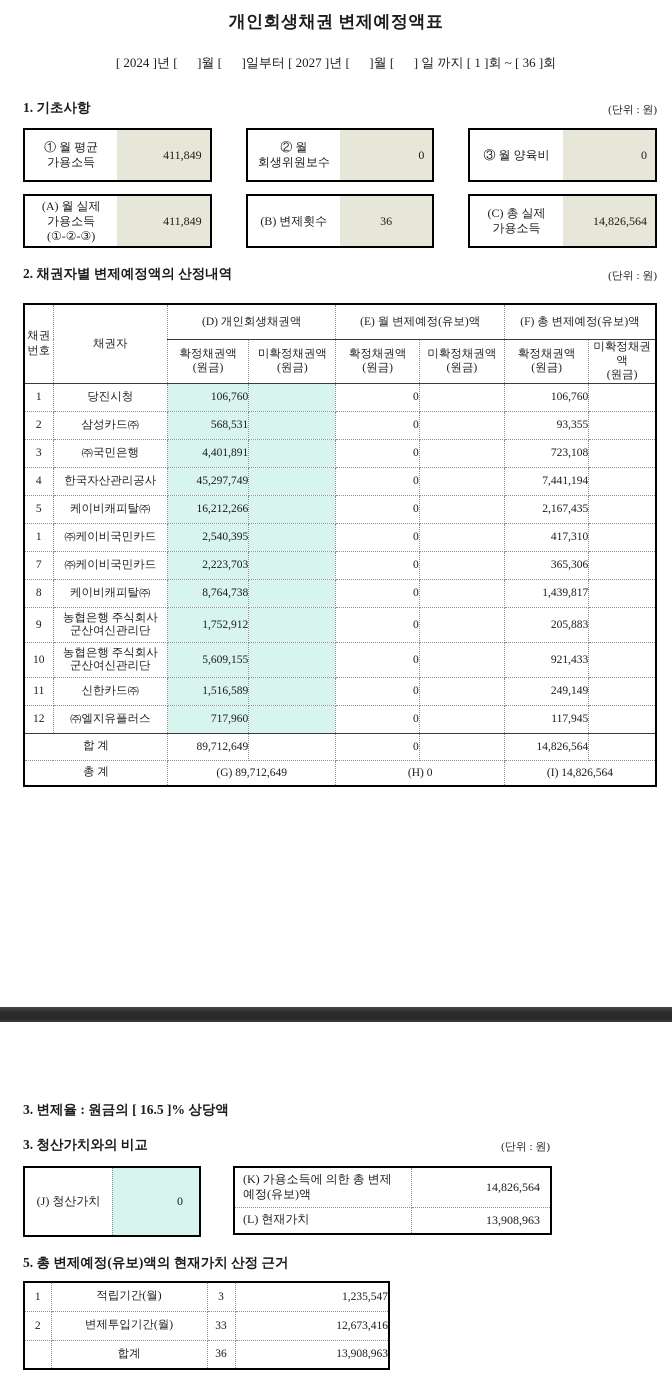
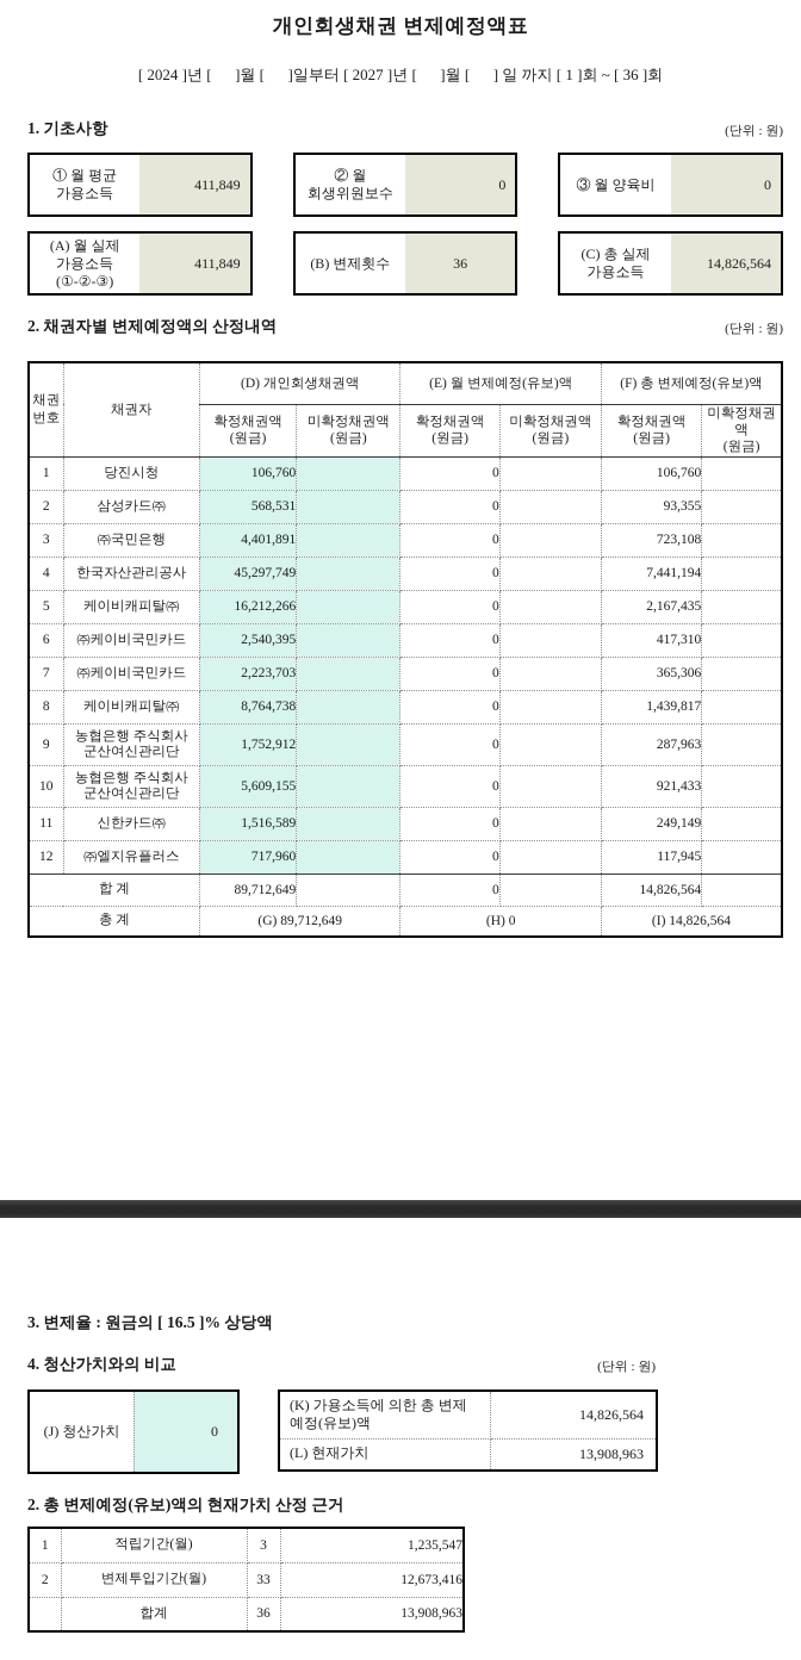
  개인회생채권 변제예정액표
  [ 2024 ]년 [ ]월 [ ]일부터 [ 2027 ]년 [ ]월 [ ] 일 까지 [ 1 ]회 ~ [ 36 ]회
  1. 기초사항
  (단위 : 원)
  ① 월 평균
  가용소득
  411,849
  ② 월
  회생위원보수
  0
  ③ 월 양육비
  0
  (A) 월 실제
  가용소득
  (①-②-③)
  411,849
  (B) 변제횟수
  36
  (C) 총 실제
  가용소득
  14,826,564
  2. 채권자별 변제예정액의 산정내역
  (단위 : 원)
  채권 번호	채권자	(D) 개인회생채권액	(E) 월 변제예정(유보)액	(F) 총 변제예정(유보)액
  확정채권액 (원금)	미확정채권액 (원금)	확정채권액 (원금)	미확정채권액 (원금)	확정채권액 (원금)	미확정채권액 (원금)
  1	당진시청	106,760		0		106,760
  2	삼성카드㈜	568,531		0		93,355
  3	㈜국민은행	4,401,891		0		723,108
  4	한국자산관리공사	45,297,749		0		7,441,194
  5	케이비캐피탈㈜	16,212,266		0		2,167,435
- 1	㈜케이비국민카드	2,540,395		0		417,310
+ 6	㈜케이비국민카드	2,540,395		0		417,310
  7	㈜케이비국민카드	2,223,703		0		365,306
  8	케이비캐피탈㈜	8,764,738		0		1,439,817
- 9	농협은행 주식회사 군산여신관리단	1,752,912		0		205,883
+ 9	농협은행 주식회사 군산여신관리단	1,752,912		0		287,963
  10	농협은행 주식회사 군산여신관리단	5,609,155		0		921,433
  11	신한카드㈜	1,516,589		0		249,149
  12	㈜엘지유플러스	717,960		0		117,945
  합 계	89,712,649		0		14,826,564
  총 계	(G) 89,712,649	(H) 0	(I) 14,826,564
  3. 변제율 : 원금의 [ 16.5 ]% 상당액
- 3. 청산가치와의 비교
+ 4. 청산가치와의 비교
  (단위 : 원)
  (J) 청산가치
  0
  (K) 가용소득에 의한 총 변제 예정(유보)액	14,826,564
  (L) 현재가치	13,908,963
- 5. 총 변제예정(유보)액의 현재가치 산정 근거
+ 2. 총 변제예정(유보)액의 현재가치 산정 근거
  1	적립기간(월)	3	1,235,547
  2	변제투입기간(월)	33	12,673,416
  	합계	36	13,908,963
